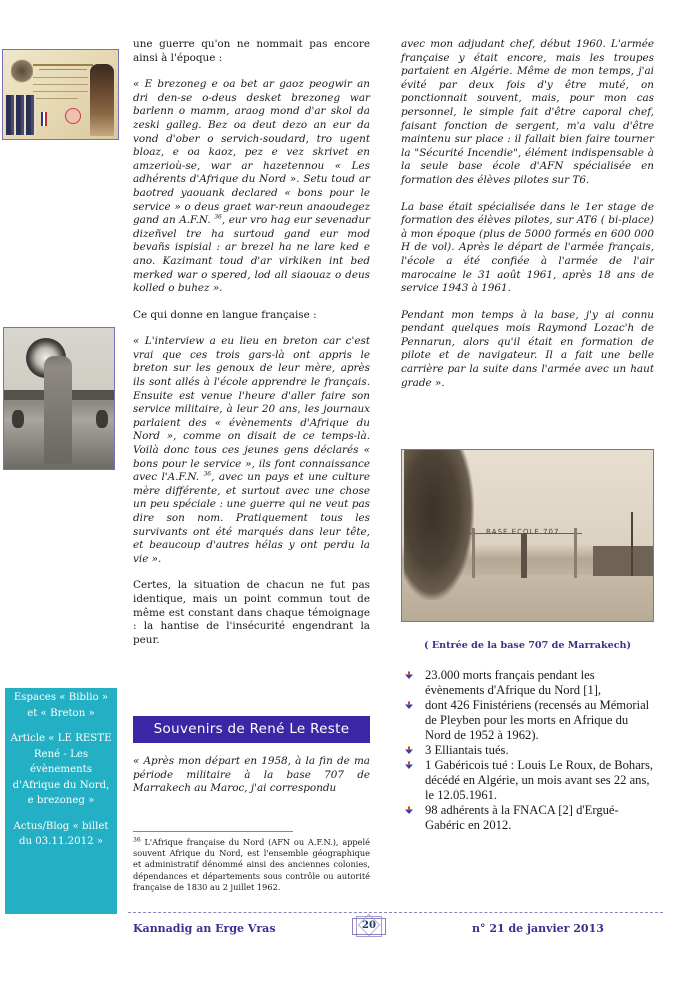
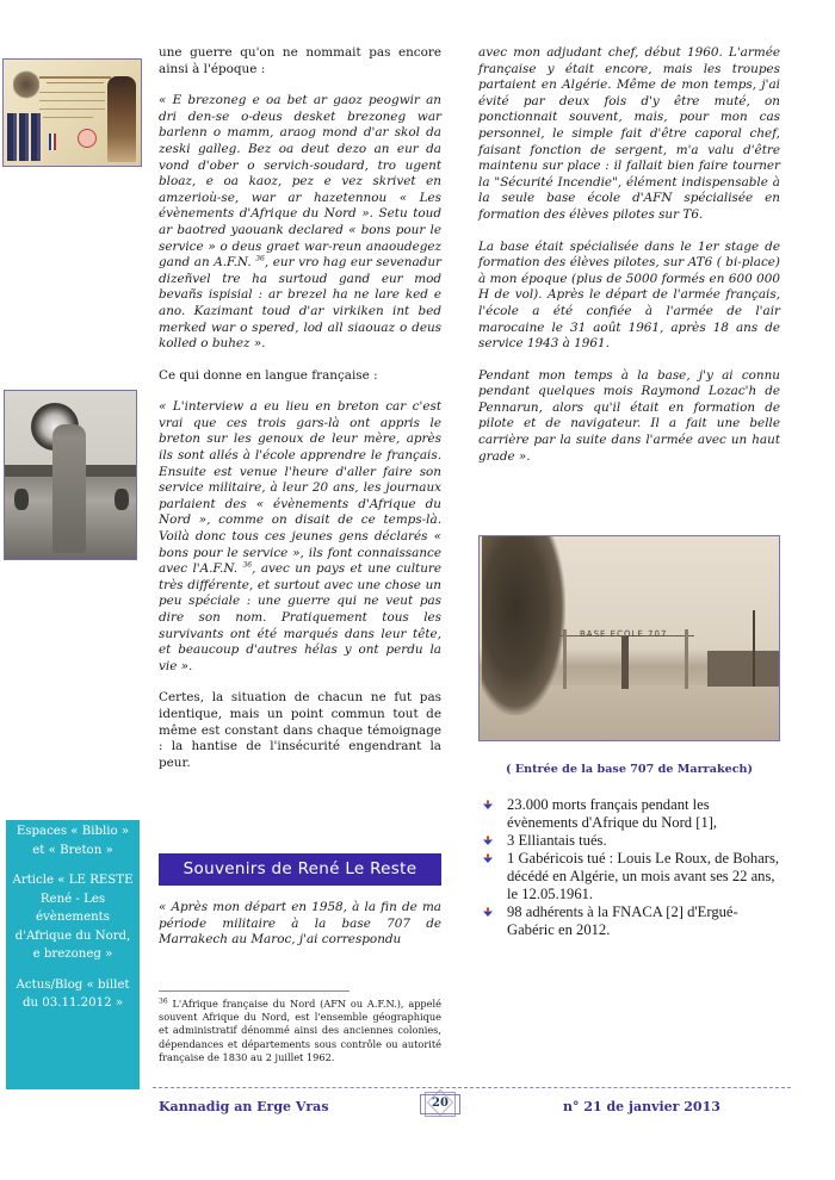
  Espaces « Biblio » et « Breton »
  Article « LE RESTE René - Les évènements d'Afrique du Nord, e brezoneg »
  Actus/Blog « billet du 03.11.2012 »
  une guerre qu'on ne nommait pas encore ainsi à l'époque :
- « E brezoneg e oa bet ar gaoz peogwir an dri den-se o-deus desket brezoneg war barlenn o mamm, araog mond d'ar skol da zeski galleg. Bez oa deut dezo an eur da vond d'ober o servich-soudard, tro ugent bloaz, e oa kaoz, pez e vez skrivet en amzerioù-se, war ar hazetennou « Les adhérents d'Afrique du Nord ». Setu toud ar baotred yaouank declared « bons pour le service » o deus graet war-reun anaoudegez gand an A.F.N. , eur vro hag eur sevenadur dizeñvel tre ha surtoud gand eur mod bevañs ispisial : ar brezel ha ne lare ked e ano. Kazimant toud d'ar virkiken int bed merked war o spered, lod all siaouaz o deus kolled o buhez ».
+ « E brezoneg e oa bet ar gaoz peogwir an dri den-se o-deus desket brezoneg war barlenn o mamm, araog mond d'ar skol da zeski galleg. Bez oa deut dezo an eur da vond d'ober o servich-soudard, tro ugent bloaz, e oa kaoz, pez e vez skrivet en amzerioù-se, war ar hazetennou « Les évènements d'Afrique du Nord ». Setu toud ar baotred yaouank declared « bons pour le service » o deus graet war-reun anaoudegez gand an A.F.N. , eur vro hag eur sevenadur dizeñvel tre ha surtoud gand eur mod bevañs ispisial : ar brezel ha ne lare ked e ano. Kazimant toud d'ar virkiken int bed merked war o spered, lod all siaouaz o deus kolled o buhez ».
  Ce qui donne en langue française :
- « L'interview a eu lieu en breton car c'est vrai que ces trois gars-là ont appris le breton sur les genoux de leur mère, après ils sont allés à l'école apprendre le français. Ensuite est venue l'heure d'aller faire son service militaire, à leur 20 ans, les journaux parlaient des « évènements d'Afrique du Nord », comme on disait de ce temps-là. Voilà donc tous ces jeunes gens déclarés « bons pour le service », ils font connaissance avec l'A.F.N. , avec un pays et une culture mère différente, et surtout avec une chose un peu spéciale : une guerre qui ne veut pas dire son nom. Pratiquement tous les survivants ont été marqués dans leur tête, et beaucoup d'autres hélas y ont perdu la vie ».
+ « L'interview a eu lieu en breton car c'est vrai que ces trois gars-là ont appris le breton sur les genoux de leur mère, après ils sont allés à l'école apprendre le français. Ensuite est venue l'heure d'aller faire son service militaire, à leur 20 ans, les journaux parlaient des « évènements d'Afrique du Nord », comme on disait de ce temps-là. Voilà donc tous ces jeunes gens déclarés « bons pour le service », ils font connaissance avec l'A.F.N. , avec un pays et une culture très différente, et surtout avec une chose un peu spéciale : une guerre qui ne veut pas dire son nom. Pratiquement tous les survivants ont été marqués dans leur tête, et beaucoup d'autres hélas y ont perdu la vie ».
  Certes, la situation de chacun ne fut pas identique, mais un point commun tout de même est constant dans chaque témoignage : la hantise de l'insécurité engendrant la peur.
  Souvenirs de René Le Reste
  « Après mon départ en 1958, à la fin de ma période militaire à la base 707 de Marrakech au Maroc, j'ai correspondu
  L'Afrique française du Nord (AFN ou A.F.N.), appelé souvent Afrique du Nord, est l'ensemble géographique et administratif dénommé ainsi des anciennes colonies, dépendances et départements sous contrôle ou autorité française de 1830 au 2 juillet 1962.
  avec mon adjudant chef, début 1960. L'armée française y était encore, mais les troupes partaient en Algérie. Même de mon temps, j'ai évité par deux fois d'y être muté, on ponctionnait souvent, mais, pour mon cas personnel, le simple fait d'être caporal chef, faisant fonction de sergent, m'a valu d'être maintenu sur place : il fallait bien faire tourner la "Sécurité Incendie", élément indispensable à la seule base école d'AFN spécialisée en formation des élèves pilotes sur T6.
  La base était spécialisée dans le 1er stage de formation des élèves pilotes, sur AT6 ( bi-place) à mon époque (plus de 5000 formés en 600 000 H de vol). Après le départ de l'armée français, l'école a été confiée à l'armée de l'air marocaine le 31 août 1961, après 18 ans de service 1943 à 1961.
  Pendant mon temps à la base, j'y ai connu pendant quelques mois Raymond Lozac'h de Pennarun, alors qu'il était en formation de pilote et de navigateur. Il a fait une belle carrière par la suite dans l'armée avec un haut grade ».
  BASE ECOLE 707
  ( Entrée de la base 707 de Marrakech)
  23.000 morts français pendant les évènements d'Afrique du Nord [1],
- dont 426 Finistériens (recensés au Mémorial de Pleyben pour les morts en Afrique du Nord de 1952 à 1962).
  3 Elliantais tués.
  1 Gabéricois tué : Louis Le Roux, de Bohars, décédé en Algérie, un mois avant ses 22 ans, le 12.05.1961.
  98 adhérents à la FNACA [2] d'Ergué-Gabéric en 2012.
  Kannadig an Erge Vras
  20
  n° 21 de janvier 2013
